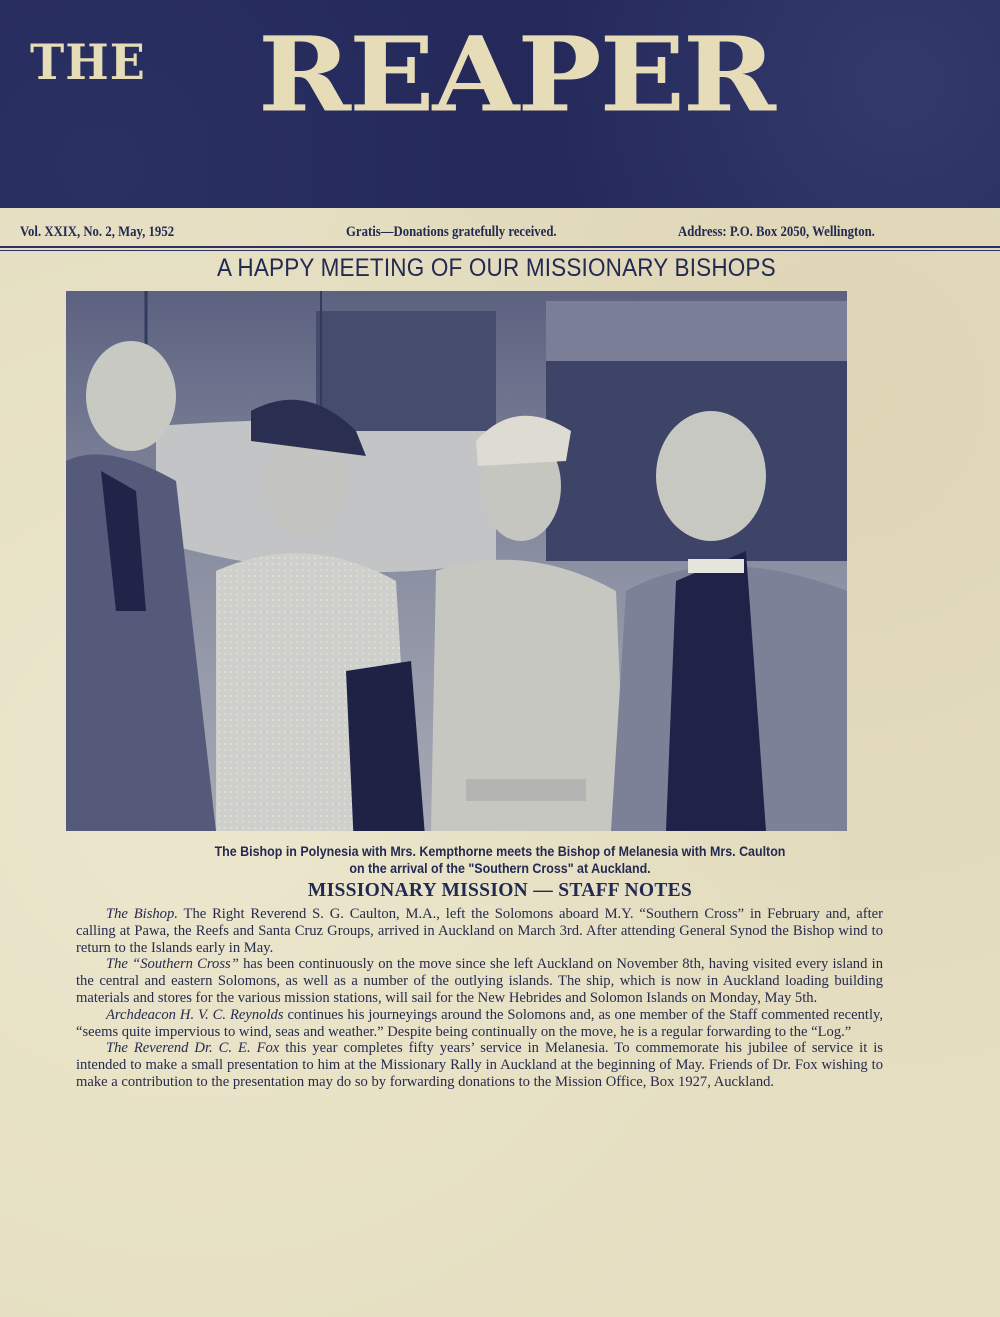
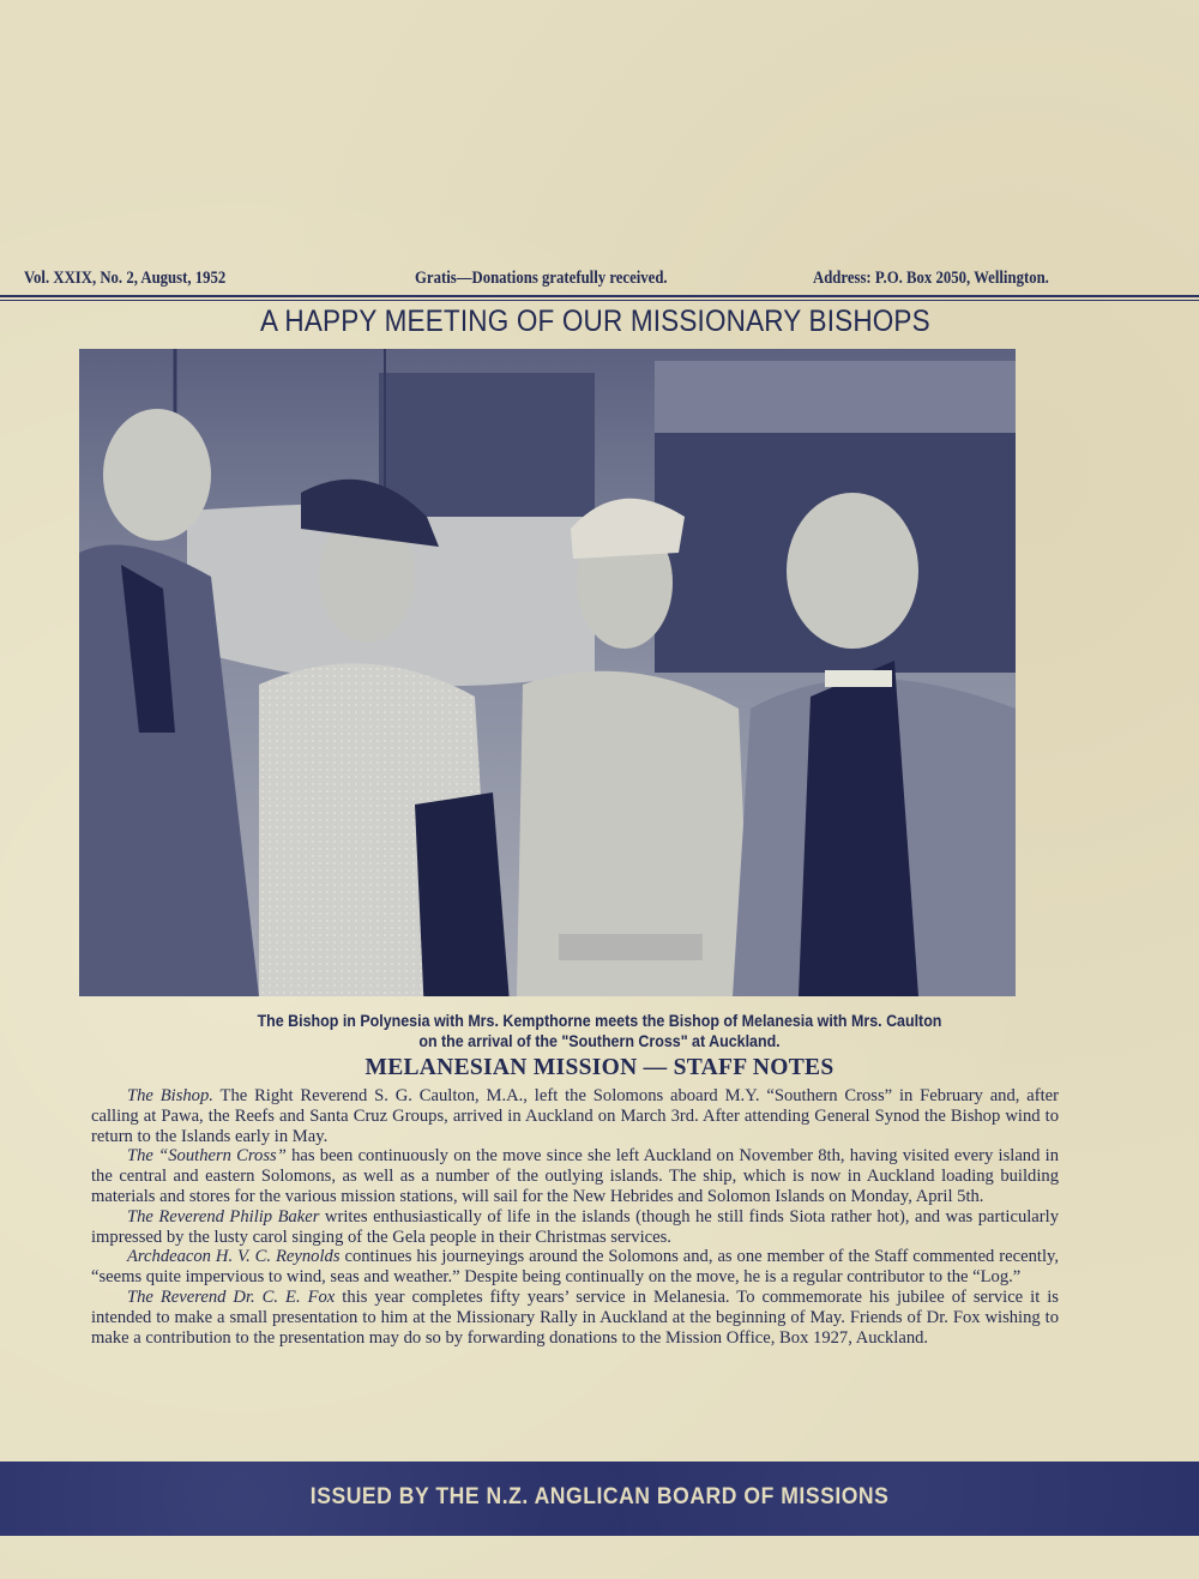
- THE
- REAPER
- Vol. XXIX, No. 2, May, 1952
+ Vol. XXIX, No. 2, August, 1952
  Gratis—Donations gratefully received.
  Address: P.O. Box 2050, Wellington.
  A HAPPY MEETING OF OUR MISSIONARY BISHOPS
  The Bishop in Polynesia with Mrs. Kempthorne meets the Bishop of Melanesia with Mrs. Caulton
  on the arrival of the "Southern Cross" at Auckland.
- MISSIONARY MISSION — STAFF NOTES
+ MELANESIAN MISSION — STAFF NOTES
  The Bishop. The Right Reverend S. G. Caulton, M.A., left the Solomons aboard M.Y. “Southern Cross” in February and, after calling at Pawa, the Reefs and Santa Cruz Groups, arrived in Auckland on March 3rd. After attending General Synod the Bishop wind to return to the Islands early in May.
- The “Southern Cross” has been continuously on the move since she left Auckland on November 8th, having visited every island in the central and eastern Solomons, as well as a number of the outlying islands. The ship, which is now in Auckland loading building materials and stores for the various mission stations, will sail for the New Hebrides and Solomon Islands on Monday, May 5th.
+ The “Southern Cross” has been continuously on the move since she left Auckland on November 8th, having visited every island in the central and eastern Solomons, as well as a number of the outlying islands. The ship, which is now in Auckland loading building materials and stores for the various mission stations, will sail for the New Hebrides and Solomon Islands on Monday, April 5th.
+ The Reverend Philip Baker writes enthusiastically of life in the islands (though he still finds Siota rather hot), and was particularly impressed by the lusty carol singing of the Gela people in their Christmas services.
- Archdeacon H. V. C. Reynolds continues his journeyings around the Solomons and, as one member of the Staff commented recently, “seems quite impervious to wind, seas and weather.” Despite being continually on the move, he is a regular forwarding to the “Log.”
+ Archdeacon H. V. C. Reynolds continues his journeyings around the Solomons and, as one member of the Staff commented recently, “seems quite impervious to wind, seas and weather.” Despite being continually on the move, he is a regular contributor to the “Log.”
  The Reverend Dr. C. E. Fox this year completes fifty years’ service in Melanesia. To commemorate his jubilee of service it is intended to make a small presentation to him at the Missionary Rally in Auckland at the beginning of May. Friends of Dr. Fox wishing to make a contribution to the presentation may do so by forwarding donations to the Mission Office, Box 1927, Auckland.
+ ISSUED BY THE N.Z. ANGLICAN BOARD OF MISSIONS
